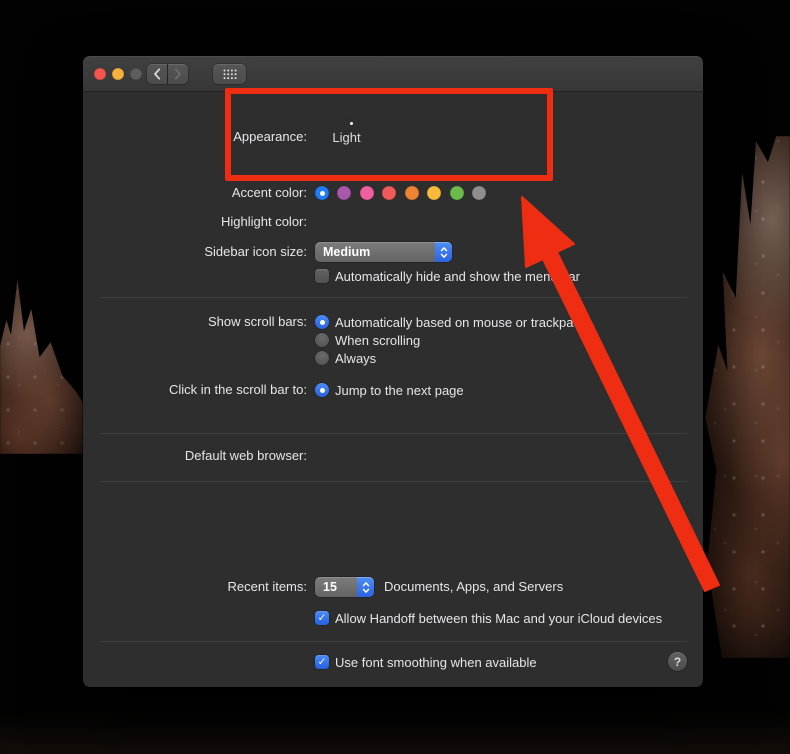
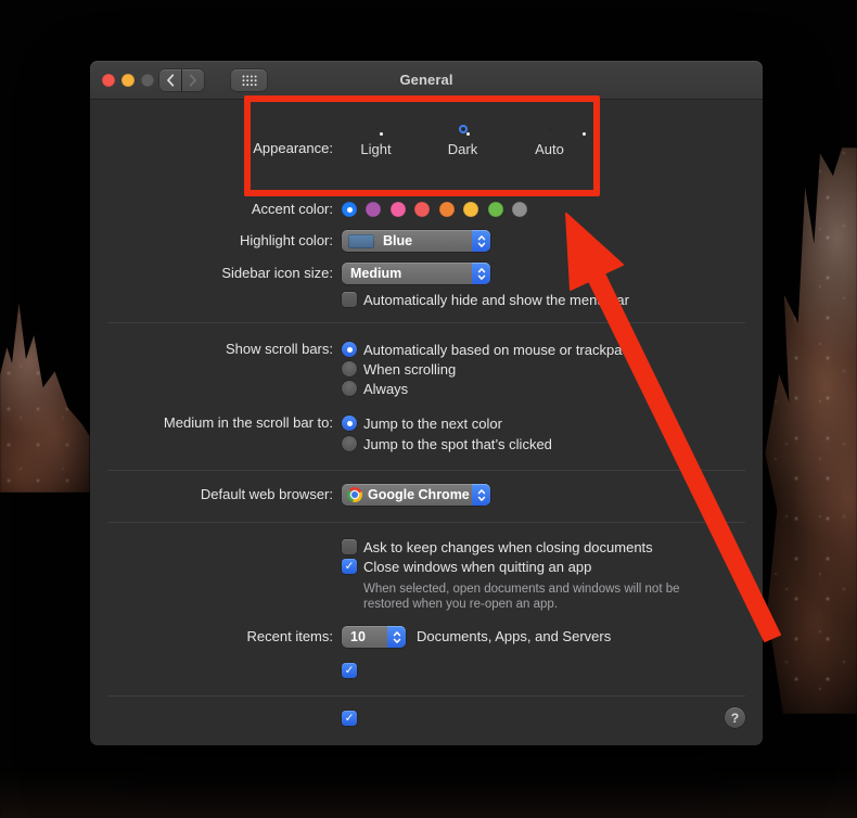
+ General
  Appearance:
  Light
+ Dark
+ Auto
  Accent color:
  Highlight color:
+ Blue
  Sidebar icon size:
  Medium
  Automatically hide and show the menar
  Show scroll bars:
  Automatically based on mouse or trackpa
  When scrolling
  Always
- Click in the scroll bar to:
+ Medium in the scroll bar to:
- Jump to the next page
+ Jump to the next color
+ Jump to the spot that’s clicked
  Default web browser:
+ Google Chrome
+ Ask to keep changes when closing documents
+ Close windows when quitting an app
+ When selected, open documents and windows will not be restored when you re-open an app.
  Recent items:
- 15
+ 10
  Documents, Apps, and Servers
- Allow Handoff between this Mac and your iCloud devices
- Use font smoothing when available
  ?
